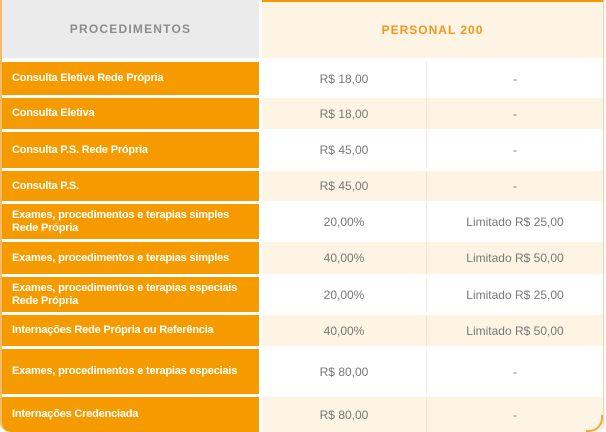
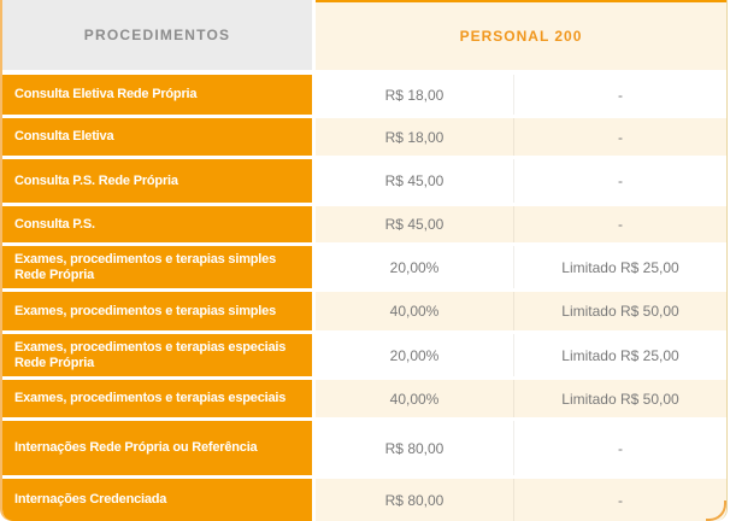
  PROCEDIMENTOS
  PERSONAL 200
  Consulta Eletiva Rede Própria
  R$ 18,00
  -
  Consulta Eletiva
  R$ 18,00
  -
  Consulta P.S. Rede Própria
  R$ 45,00
  -
  Consulta P.S.
  R$ 45,00
  -
  Exames, procedimentos e terapias simples Rede Própria
  20,00%
  Limitado R$ 25,00
  Exames, procedimentos e terapias simples
  40,00%
  Limitado R$ 50,00
  Exames, procedimentos e terapias especiais Rede Própria
  20,00%
  Limitado R$ 25,00
- Internações Rede Própria ou Referência
+ Exames, procedimentos e terapias especiais
  40,00%
  Limitado R$ 50,00
- Exames, procedimentos e terapias especiais
+ Internações Rede Própria ou Referência
  R$ 80,00
  -
  Internações Credenciada
  R$ 80,00
  -
